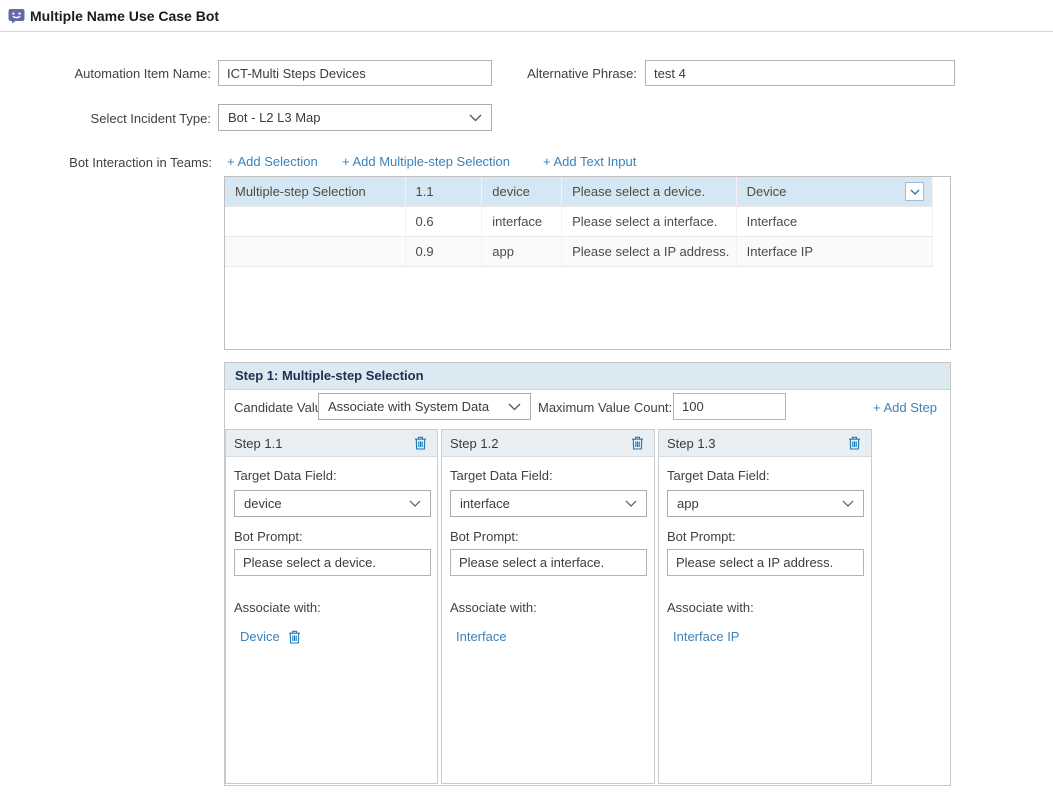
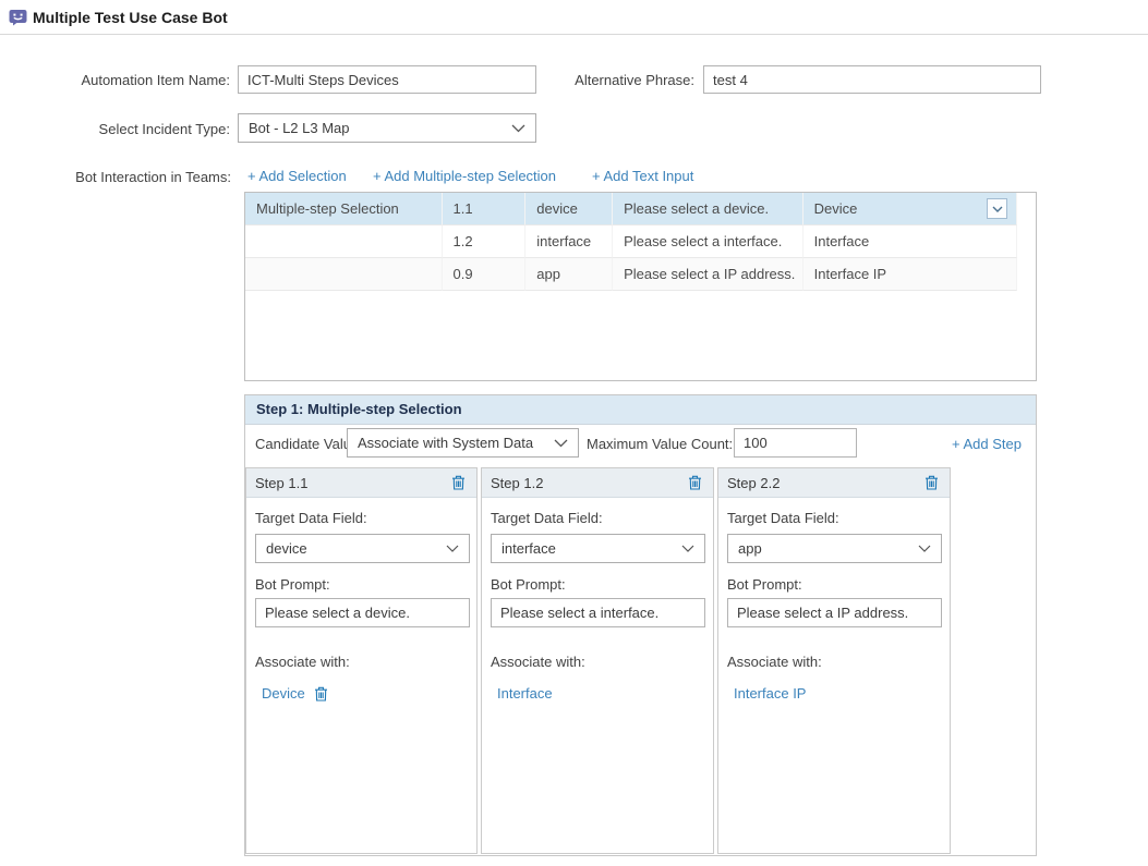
- Multiple Name Use Case Bot
+ Multiple Test Use Case Bot
  Automation Item Name:
  ICT-Multi Steps Devices
  Alternative Phrase:
  test 4
  Select Incident Type:
  Bot - L2 L3 Map
  Bot Interaction in Teams:
  + Add Selection
  + Add Multiple-step Selection
  + Add Text Input
  Multiple-step Selection
  1.1
  device
  Please select a device.
  Device
- 0.6
+ 1.2
  interface
  Please select a interface.
  Interface
  0.9
  app
  Please select a IP address.
  Interface IP
  Step 1: Multiple-step Selection
  Candidate Val
  Associate with System Data
  Maximum Value Count:
  100
  + Add Step
  Step 1.1
  Target Data Field:
  device
  Bot Prompt:
  Please select a device.
  Associate with:
  Device
  Step 1.2
  Target Data Field:
  interface
  Bot Prompt:
  Please select a interface.
  Associate with:
  Interface
- Step 1.3
+ Step 2.2
  Target Data Field:
  app
  Bot Prompt:
  Please select a IP address.
  Associate with:
  Interface IP
